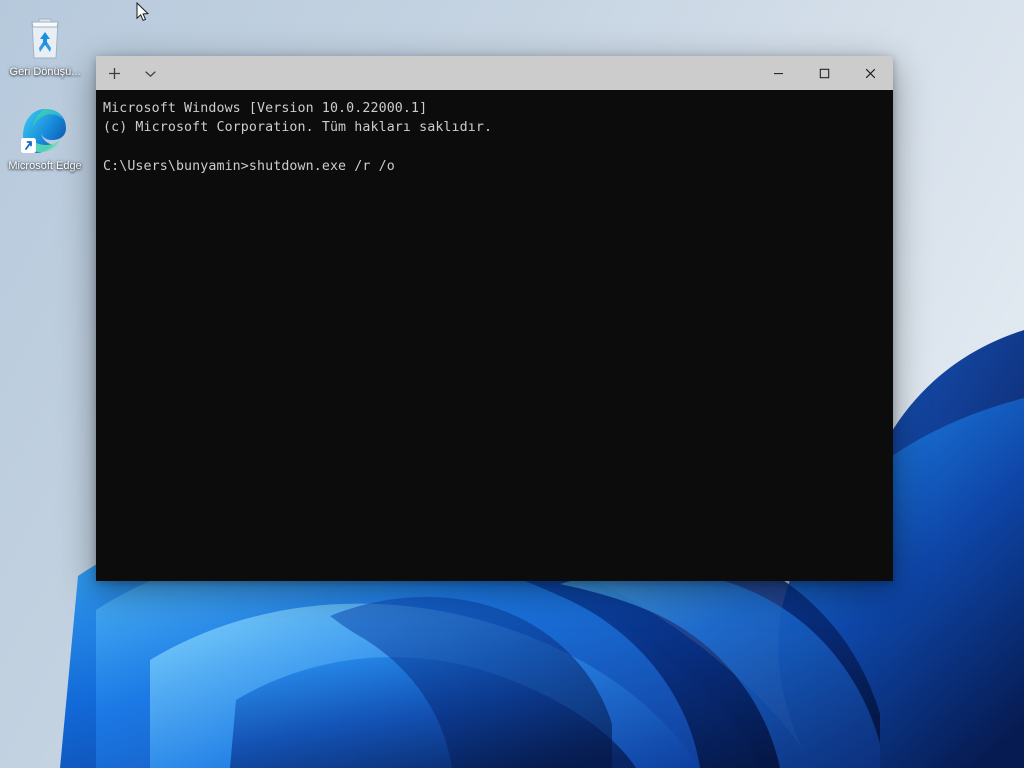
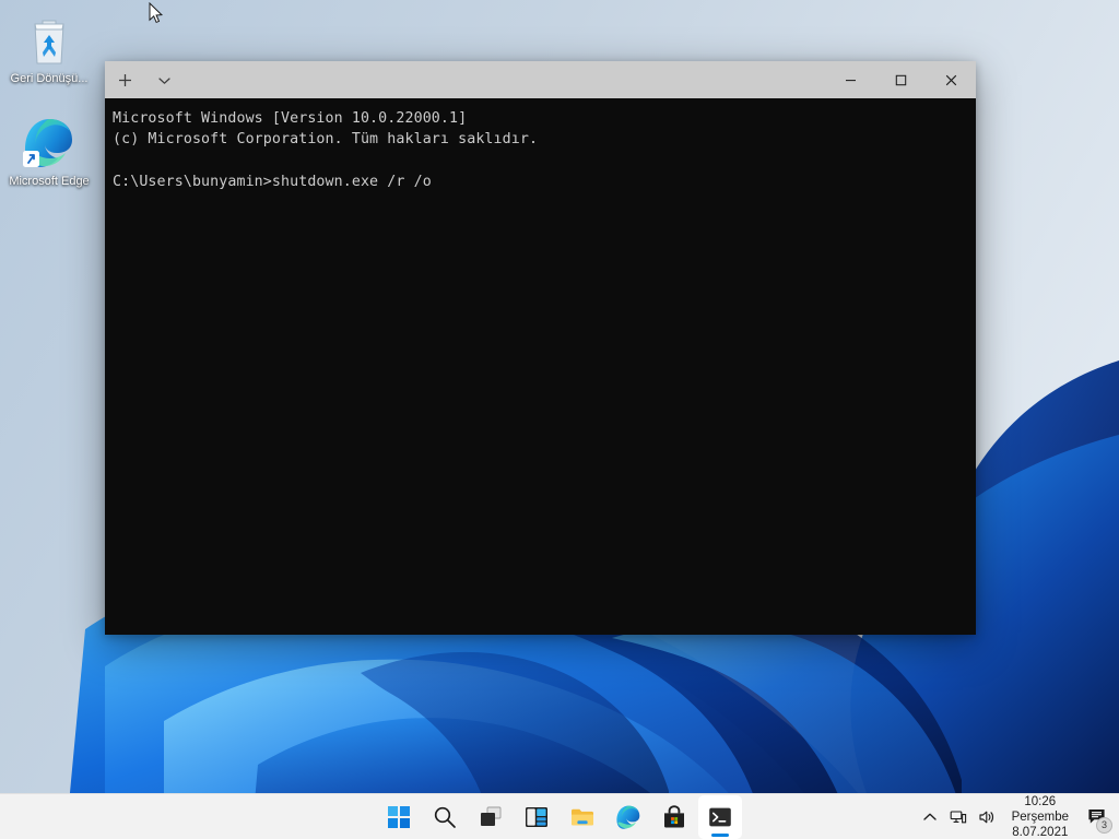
  Geri Dönüşü...
  Microsoft Edge
  Microsoft Windows [Version 10.0.22000.1]
  (c) Microsoft Corporation. Tüm hakları saklıdır.
  C:\Users\bunyamin>shutdown.exe /r /o
+ 10:26
+ Perşembe
+ 8.07.2021
+ 3
